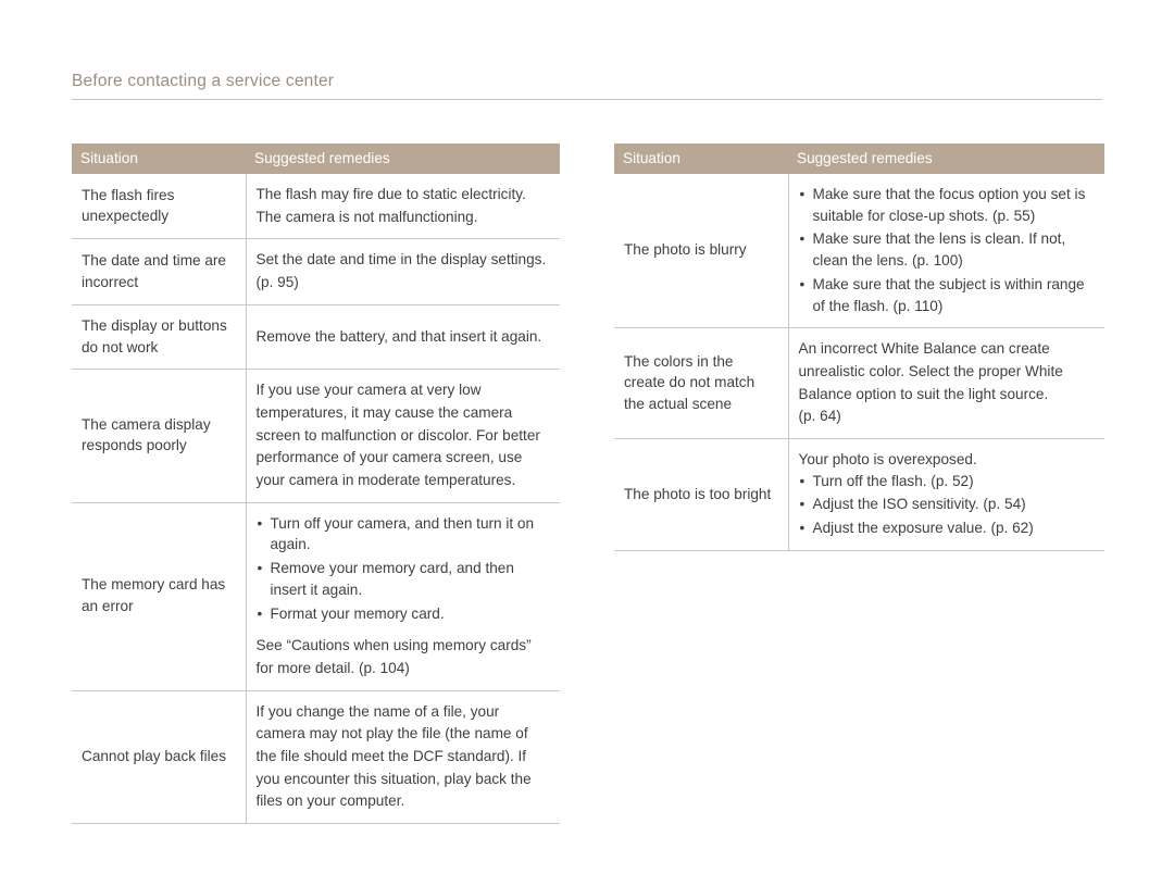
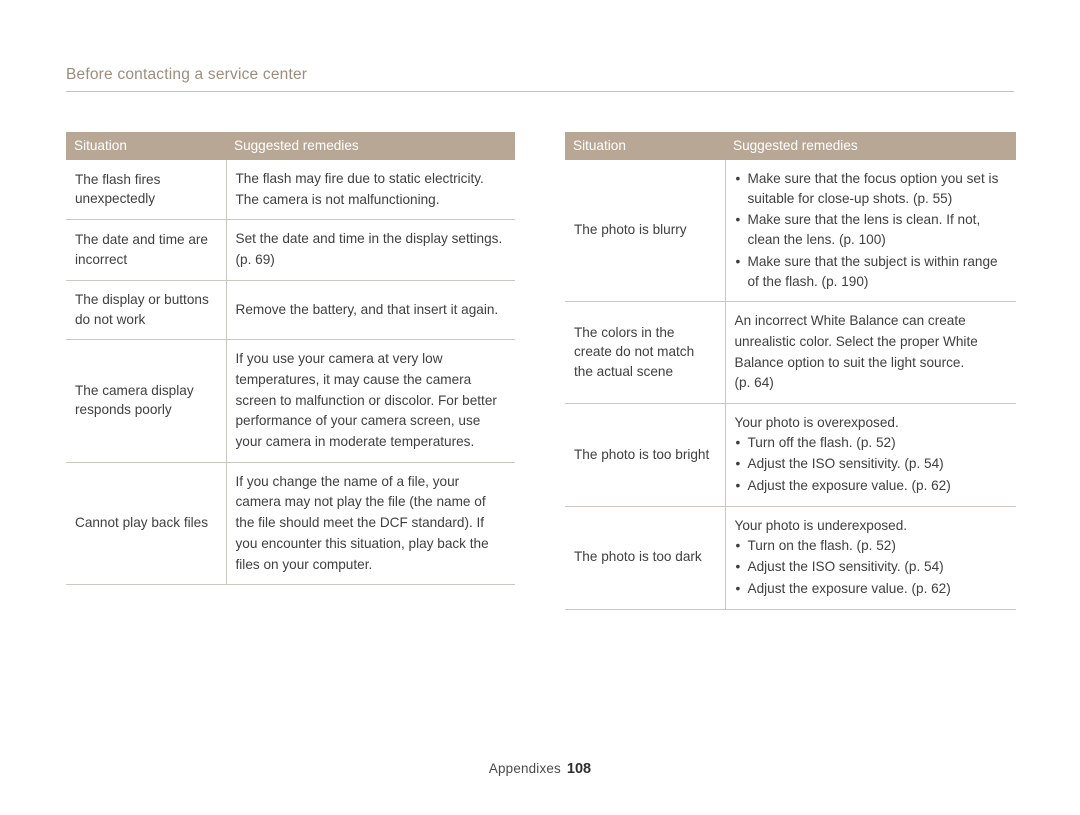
  Before contacting a service center
  Situation	Suggested remedies
  The flash fires unexpectedly	The flash may fire due to static electricity. The camera is not malfunctioning.
- The date and time are incorrect	Set the date and time in the display settings. (p. 95)
+ The date and time are incorrect	Set the date and time in the display settings. (p. 69)
  The display or buttons do not work	Remove the battery, and that insert it again.
  The camera display responds poorly	If you use your camera at very low temperatures, it may cause the camera screen to malfunction or discolor. For better performance of your camera screen, use your camera in moderate temperatures.
- The memory card has an error	Turn off your camera, and then turn it on again. Remove your memory card, and then insert it again. Format your memory card. See “Cautions when using memory cards” for more detail. (p. 104)
  Cannot play back files	If you change the name of a file, your camera may not play the file (the name of the file should meet the DCF standard). If you encounter this situation, play back the files on your computer.
  Situation	Suggested remedies
- The photo is blurry	Make sure that the focus option you set is suitable for close-up shots. (p. 55) Make sure that the lens is clean. If not, clean the lens. (p. 100) Make sure that the subject is within range of the flash. (p. 110)
+ The photo is blurry	Make sure that the focus option you set is suitable for close-up shots. (p. 55) Make sure that the lens is clean. If not, clean the lens. (p. 100) Make sure that the subject is within range of the flash. (p. 190)
  The colors in the create do not match the actual scene	An incorrect White Balance can create unrealistic color. Select the proper White Balance option to suit the light source. (p. 64)
  The photo is too bright	Your photo is overexposed. Turn off the flash. (p. 52) Adjust the ISO sensitivity. (p. 54) Adjust the exposure value. (p. 62)
+ The photo is too dark	Your photo is underexposed. Turn on the flash. (p. 52) Adjust the ISO sensitivity. (p. 54) Adjust the exposure value. (p. 62)
+ Appendixes 108
